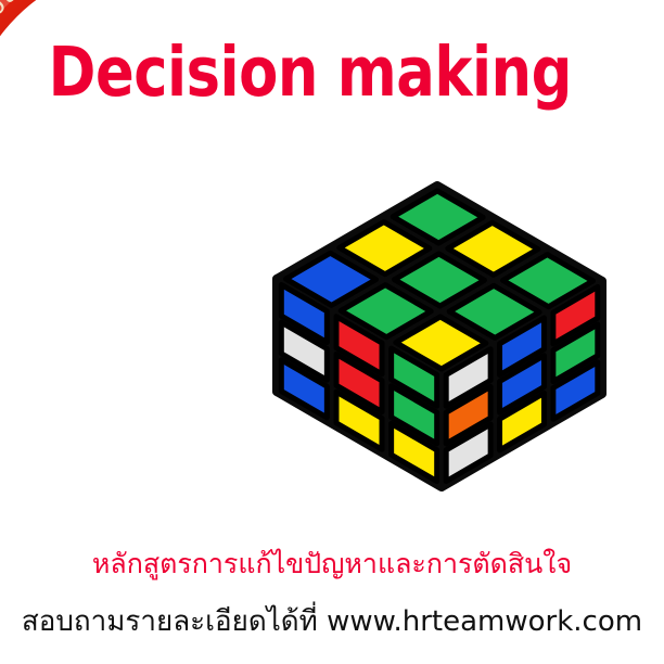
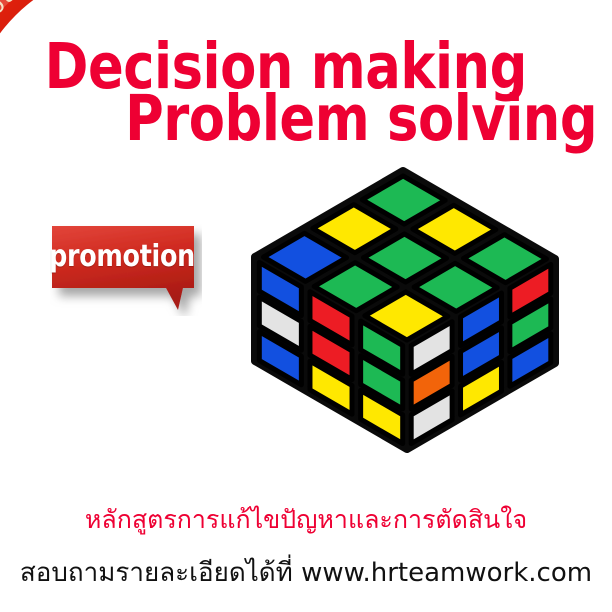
  Decision making
+ Problem solving
+ promotion
  หลักสูตรการแก้ไขปัญหาและการตัดสินใจ
  สอบถามรายละเอียดได้ที่ www.hrteamwork.com
